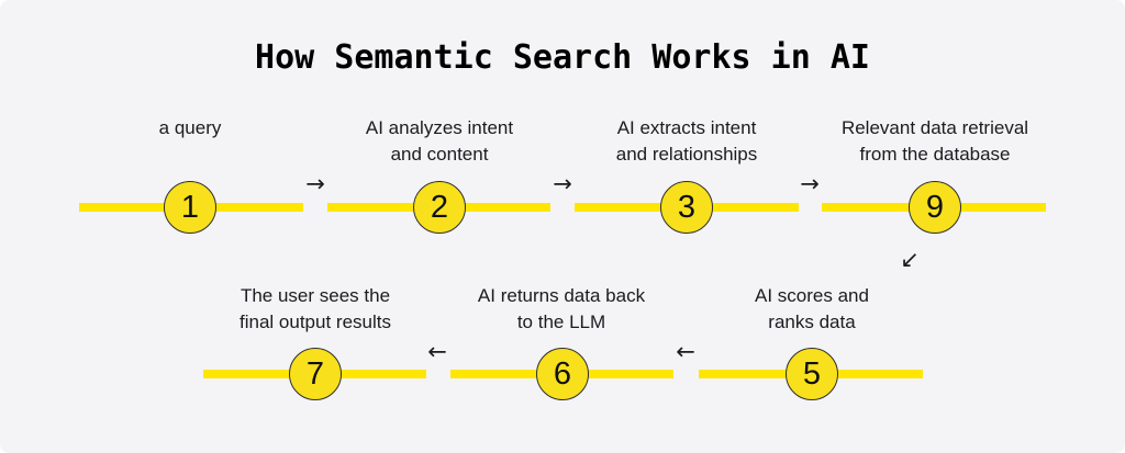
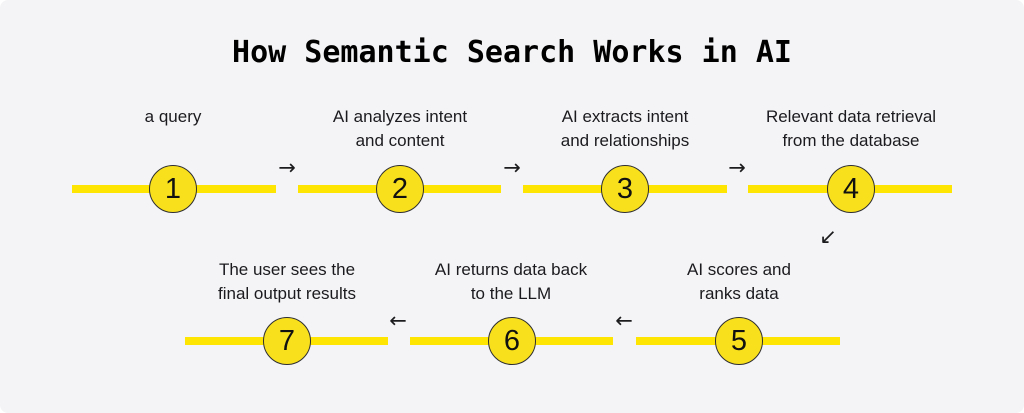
  How Semantic Search Works in AI
  a query
  1
  →
  AI analyzes intent
  and content
  2
  →
  AI extracts intent
  and relationships
  3
  →
  Relevant data retrieval
  from the database
- 9
+ 4
  ↙
  AI scores and
  ranks data
  5
  ←
  AI returns data back
  to the LLM
  6
  ←
  The user sees the
  final output results
  7
